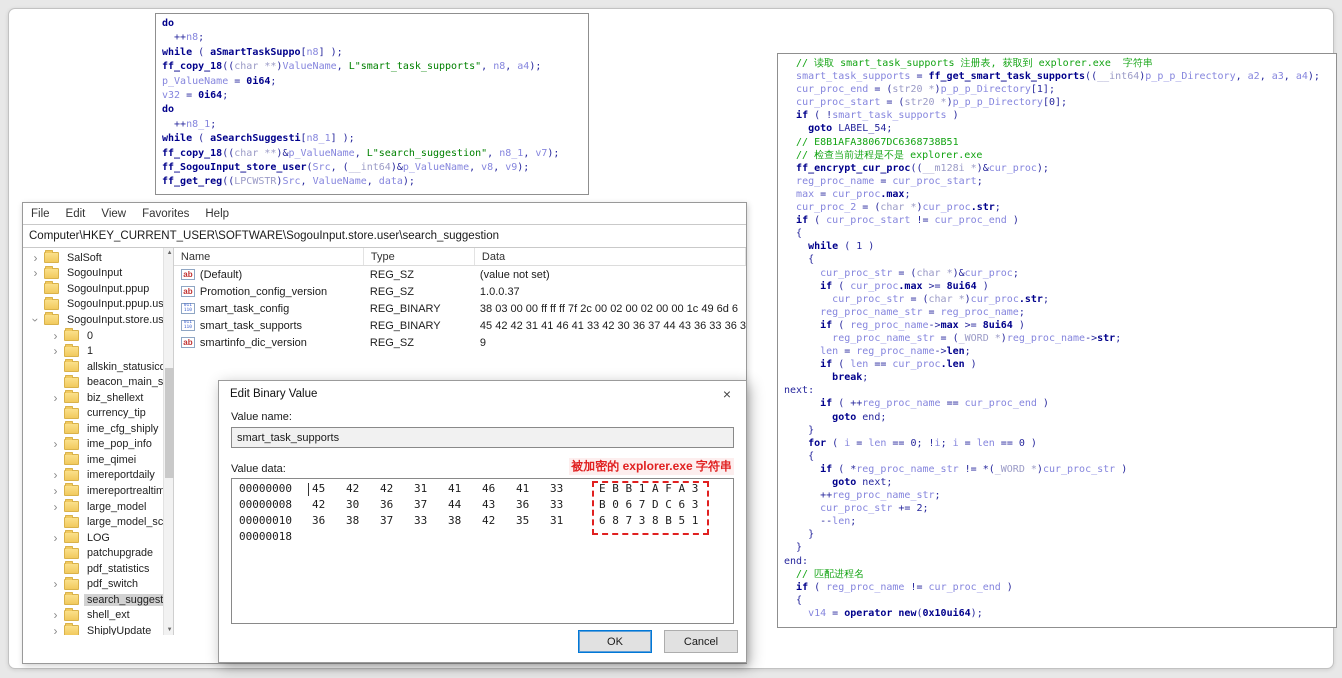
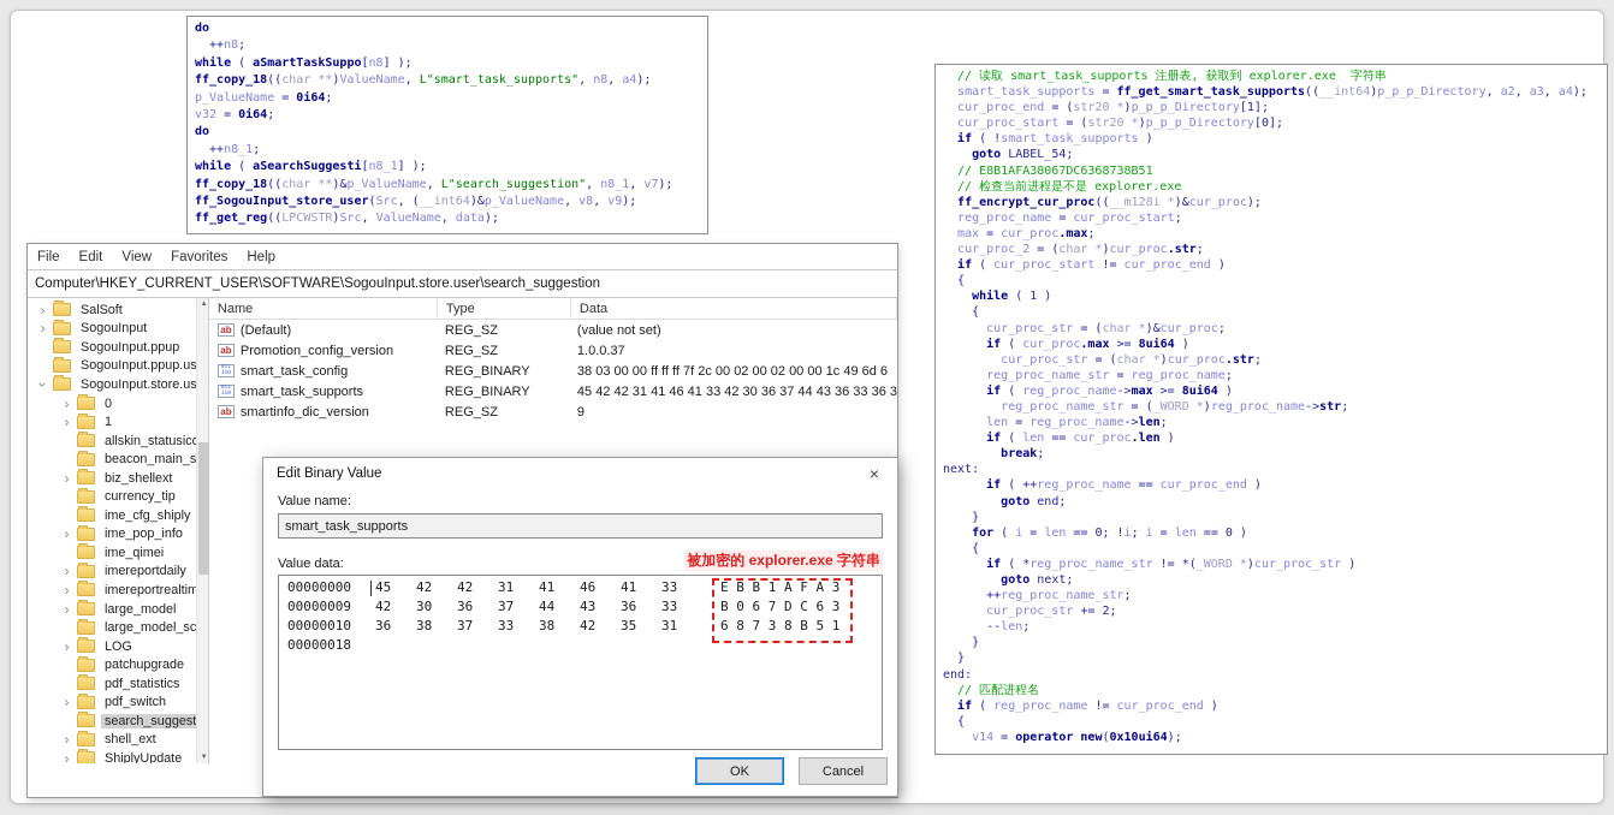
  do
  ++n8;
  while ( aSmartTaskSuppo[n8] );
  ff_copy_18((char **)ValueName, L"smart_task_supports", n8, a4);
  p_ValueName = 0i64;
  v32 = 0i64;
  do
  ++n8_1;
  while ( aSearchSuggesti[n8_1] );
  ff_copy_18((char **)&p_ValueName, L"search_suggestion", n8_1, v7);
  ff_SogouInput_store_user(Src, (__int64)&p_ValueName, v8, v9);
  ff_get_reg((LPCWSTR)Src, ValueName, data);
  // 读取 smart_task_supports 注册表, 获取到 explorer.exe 字符串
  smart_task_supports = ff_get_smart_task_supports((__int64)p_p_p_Directory, a2, a3, a4);
  cur_proc_end = (str20 *)p_p_p_Directory[1];
  cur_proc_start = (str20 *)p_p_p_Directory[0];
  if ( !smart_task_supports )
  goto LABEL_54;
  // E8B1AFA38067DC6368738B51
  // 检查当前进程是不是 explorer.exe
  ff_encrypt_cur_proc((__m128i *)&cur_proc);
  reg_proc_name = cur_proc_start;
  max = cur_proc.max;
  cur_proc_2 = (char *)cur_proc.str;
  if ( cur_proc_start != cur_proc_end )
  {
  while ( 1 )
  {
  cur_proc_str = (char *)&cur_proc;
  if ( cur_proc.max >= 8ui64 )
  cur_proc_str = (char *)cur_proc.str;
  reg_proc_name_str = reg_proc_name;
  if ( reg_proc_name->max >= 8ui64 )
  reg_proc_name_str = (_WORD *)reg_proc_name->str;
  len = reg_proc_name->len;
  if ( len == cur_proc.len )
  break;
  next:
  if ( ++reg_proc_name == cur_proc_end )
  goto end;
  }
  for ( i = len == 0; !i; i = len == 0 )
  {
  if ( *reg_proc_name_str != *(_WORD *)cur_proc_str )
  goto next;
  ++reg_proc_name_str;
  cur_proc_str += 2;
  --len;
  }
  }
  end:
  // 匹配进程名
  if ( reg_proc_name != cur_proc_end )
  {
  v14 = operator new(0x10ui64);
  File
  Edit
  View
  Favorites
  Help
  Computer\HKEY_CURRENT_USER\SOFTWARE\SogouInput.store.user\search_suggestion
  ›
  SalSoft
  ›
  SogouInput
  SogouInput.ppup
  SogouInput.ppup.us
  SogouInput.store.us
  ›
  0
  ›
  1
  beacon_main_s
  ›
  biz_shellext
  currency_tip
  ime_cfg_shiply
  ›
  ime_pop_info
  ime_qimei
  ›
  imereportdaily
  ›
  imereportrealtim
  ›
  large_model
  large_model_sc
  ›
  LOG
  patchupgrade
  pdf_statistics
  ›
  pdf_switch
  search_sugges
  ›
  shell_ext
  ›
  ShiplyUpdate
  Name
  Type
  Data
  ab
  (Default)
  REG_SZ
  (value not set)
  ab
  Promotion_config_version
  REG_SZ
  1.0.0.37
  smart_task_config
  REG_BINARY
  38 03 00 00 ff ff ff 7f 2c 00 02 00 02 00 00 1c 49 6d 6
  smart_task_supports
  REG_BINARY
  45 42 42 31 41 46 41 33 42 30 36 37 44 43 36 33 36 3
  ab
  smartinfo_dic_version
  REG_SZ
  9
  Edit Binary Value
  ×
  Value name:
  smart_task_supports
  Value data:
  被加密的 explorer.exe 字符串
  00000000
  45 42 42 31 41 46 41 33
  E B B 1 A F A 3
- 00000008
+ 00000009
  42 30 36 37 44 43 36 33
  B 0 6 7 D C 6 3
  00000010
  36 38 37 33 38 42 35 31
  6 8 7 3 8 B 5 1
  00000018
  OK
  Cancel
